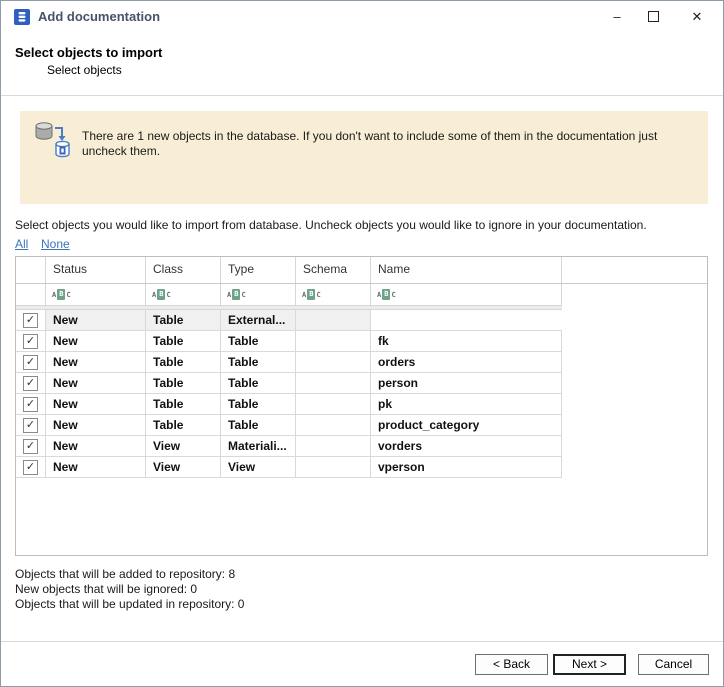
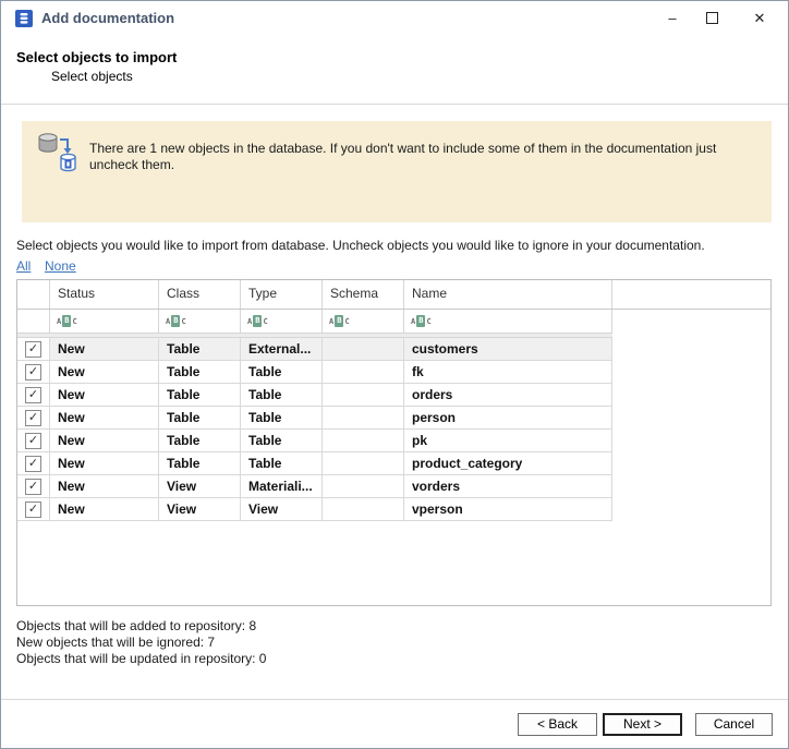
  Add documentation
  –
  ✕
  Select objects to import
  Select objects
  There are 1 new objects in the database. If you don't want to include some of them in the documentation just uncheck them.
  Select objects you would like to import from database. Uncheck objects you would like to ignore in your documentation.
  All
  None
  Status
  Class
  Type
  Schema
  Name
  A
  B
  C
  A
  B
  C
  A
  B
  C
  A
  B
  C
  A
  B
  C
  ✓
  New
  Table
  External...
+ customers
  ✓
  New
  Table
  Table
  fk
  ✓
  New
  Table
  Table
  orders
  ✓
  New
  Table
  Table
  person
  ✓
  New
  Table
  Table
  pk
  ✓
  New
  Table
  Table
  product_category
  ✓
  New
  View
  Materiali...
  vorders
  ✓
  New
  View
  View
  vperson
  Objects that will be added to repository: 8
- New objects that will be ignored: 0
+ New objects that will be ignored: 7
  Objects that will be updated in repository: 0
  < Back
  Next >
  Cancel
